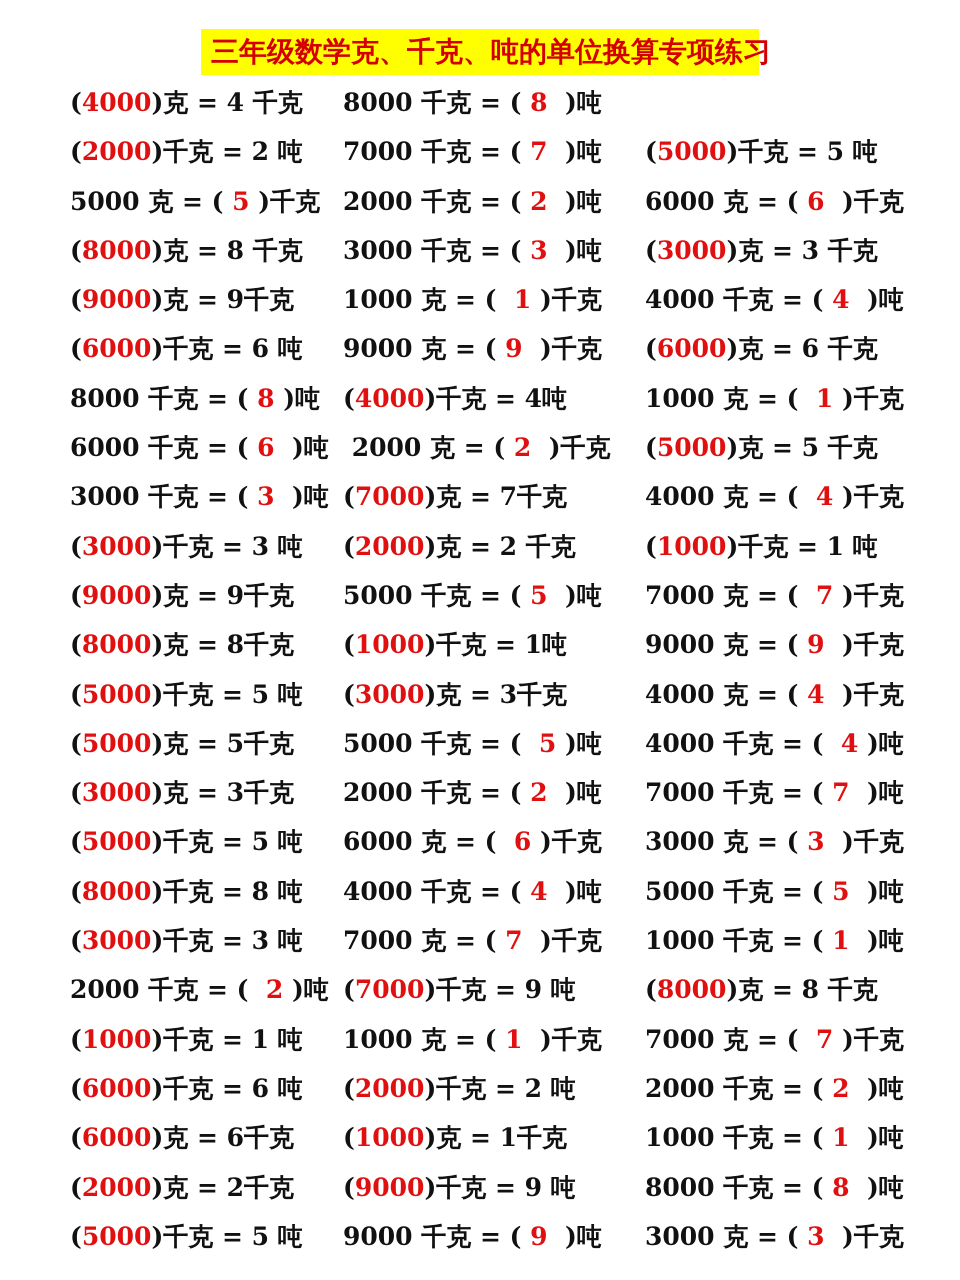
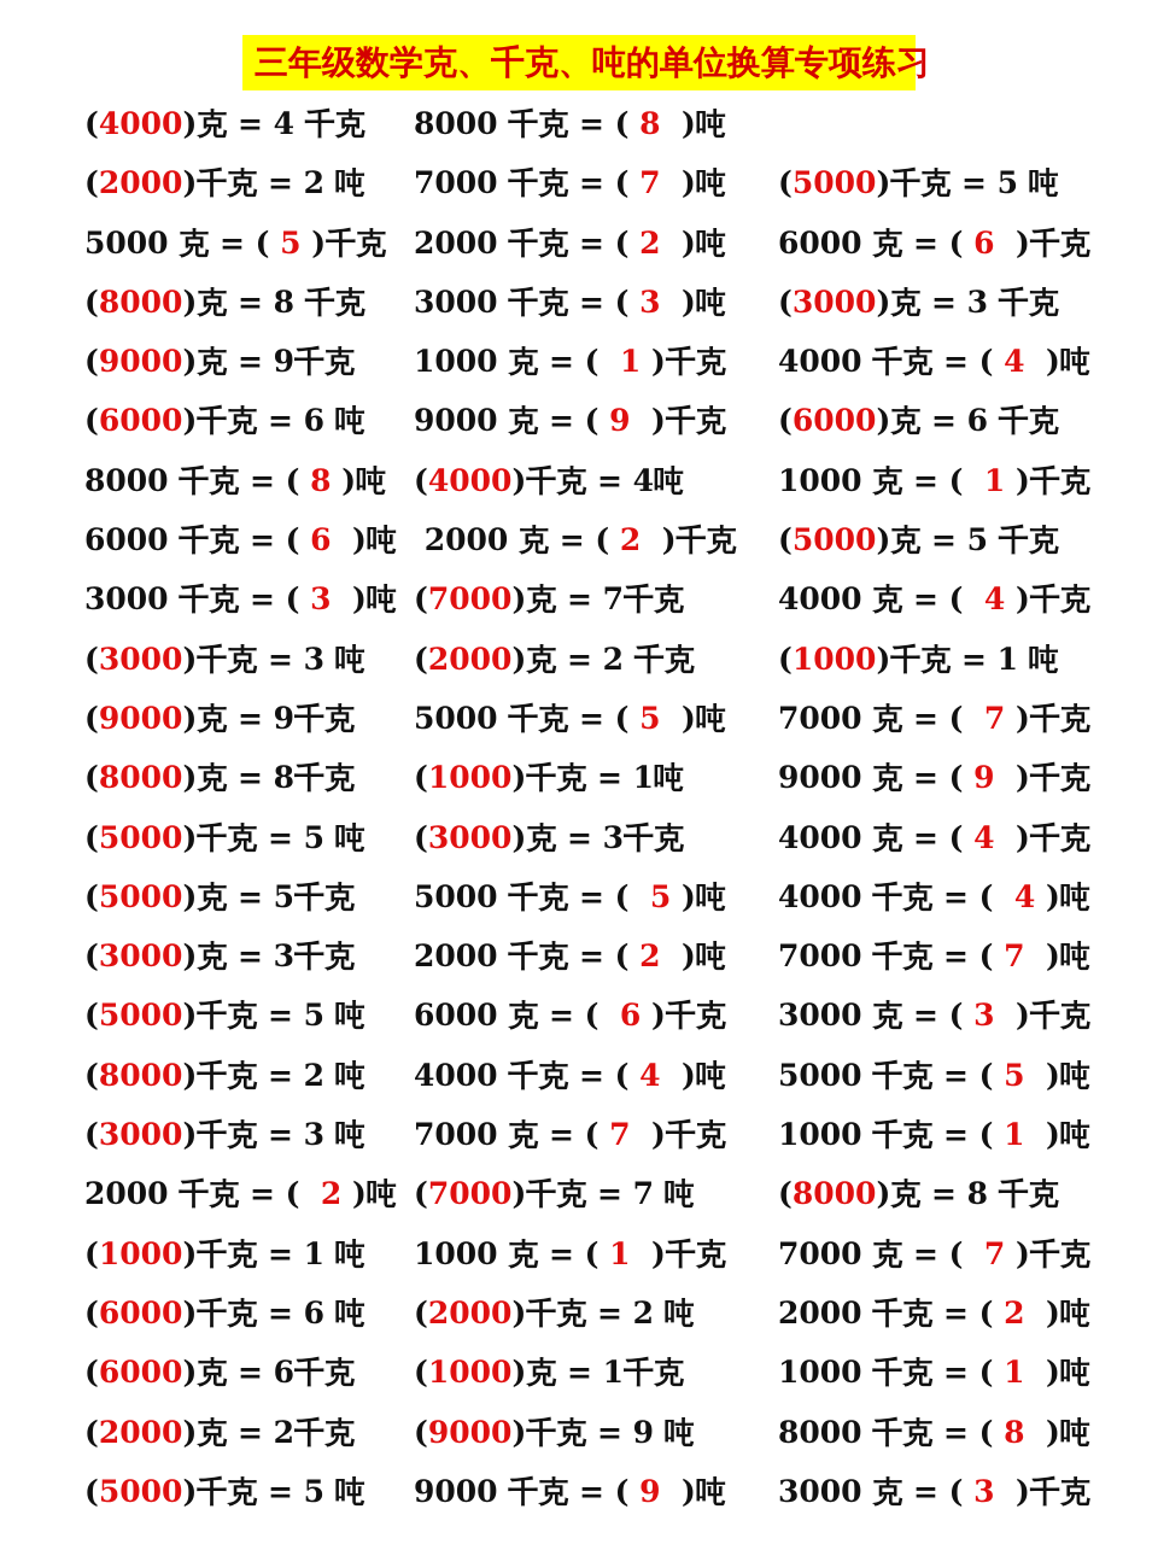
  三年级数学克、千克、吨的单位换算专项练习
  (4000)克 = 4 千克
  8000 千克 = ( 8 )吨
  (2000)千克 = 2 吨
  7000 千克 = ( 7 )吨
  (5000)千克 = 5 吨
  5000 克 = ( 5 )千克
  2000 千克 = ( 2 )吨
  6000 克 = ( 6 )千克
  (8000)克 = 8 千克
  3000 千克 = ( 3 )吨
  (3000)克 = 3 千克
  (9000)克 = 9千克
  1000 克 = ( 1 )千克
  4000 千克 = ( 4 )吨
  (6000)千克 = 6 吨
  9000 克 = ( 9 )千克
  (6000)克 = 6 千克
  8000 千克 = ( 8 )吨
  (4000)千克 = 4吨
  1000 克 = ( 1 )千克
  6000 千克 = ( 6 )吨
  2000 克 = ( 2 )千克
  (5000)克 = 5 千克
  3000 千克 = ( 3 )吨
  (7000)克 = 7千克
  4000 克 = ( 4 )千克
  (3000)千克 = 3 吨
  (2000)克 = 2 千克
  (1000)千克 = 1 吨
  (9000)克 = 9千克
  5000 千克 = ( 5 )吨
  7000 克 = ( 7 )千克
  (8000)克 = 8千克
  (1000)千克 = 1吨
  9000 克 = ( 9 )千克
  (5000)千克 = 5 吨
  (3000)克 = 3千克
  4000 克 = ( 4 )千克
  (5000)克 = 5千克
  5000 千克 = ( 5 )吨
  4000 千克 = ( 4 )吨
  (3000)克 = 3千克
  2000 千克 = ( 2 )吨
  7000 千克 = ( 7 )吨
  (5000)千克 = 5 吨
  6000 克 = ( 6 )千克
  3000 克 = ( 3 )千克
- (8000)千克 = 8 吨
+ (8000)千克 = 2 吨
  4000 千克 = ( 4 )吨
  5000 千克 = ( 5 )吨
  (3000)千克 = 3 吨
  7000 克 = ( 7 )千克
  1000 千克 = ( 1 )吨
  2000 千克 = ( 2 )吨
- (7000)千克 = 9 吨
+ (7000)千克 = 7 吨
  (8000)克 = 8 千克
  (1000)千克 = 1 吨
  1000 克 = ( 1 )千克
  7000 克 = ( 7 )千克
  (6000)千克 = 6 吨
  (2000)千克 = 2 吨
  2000 千克 = ( 2 )吨
  (6000)克 = 6千克
  (1000)克 = 1千克
  1000 千克 = ( 1 )吨
  (2000)克 = 2千克
  (9000)千克 = 9 吨
  8000 千克 = ( 8 )吨
  (5000)千克 = 5 吨
  9000 千克 = ( 9 )吨
  3000 克 = ( 3 )千克
